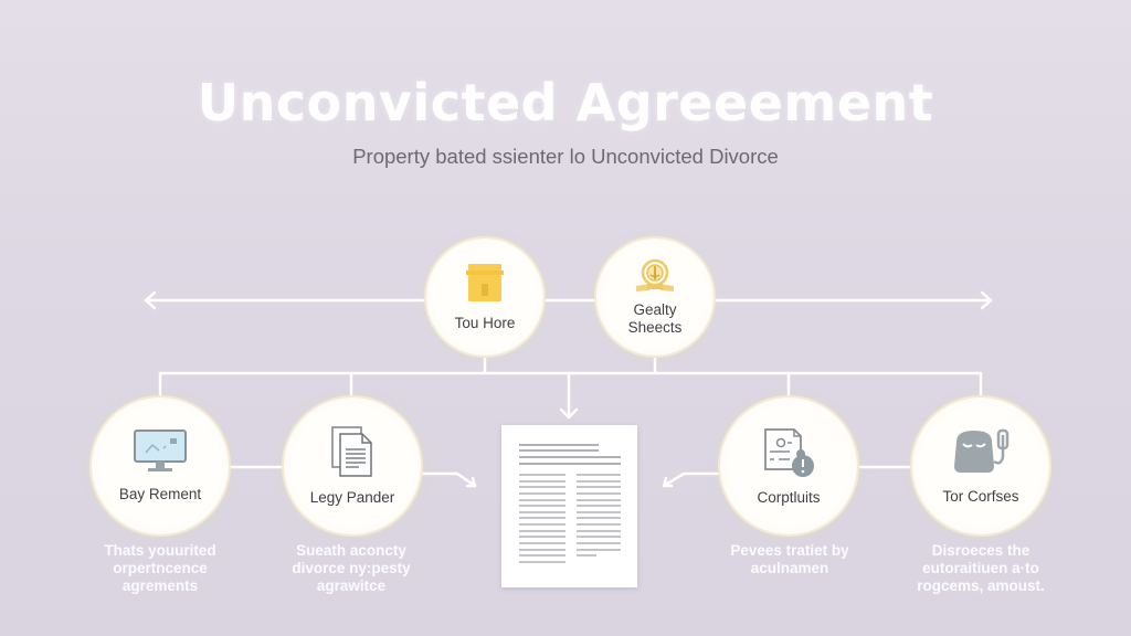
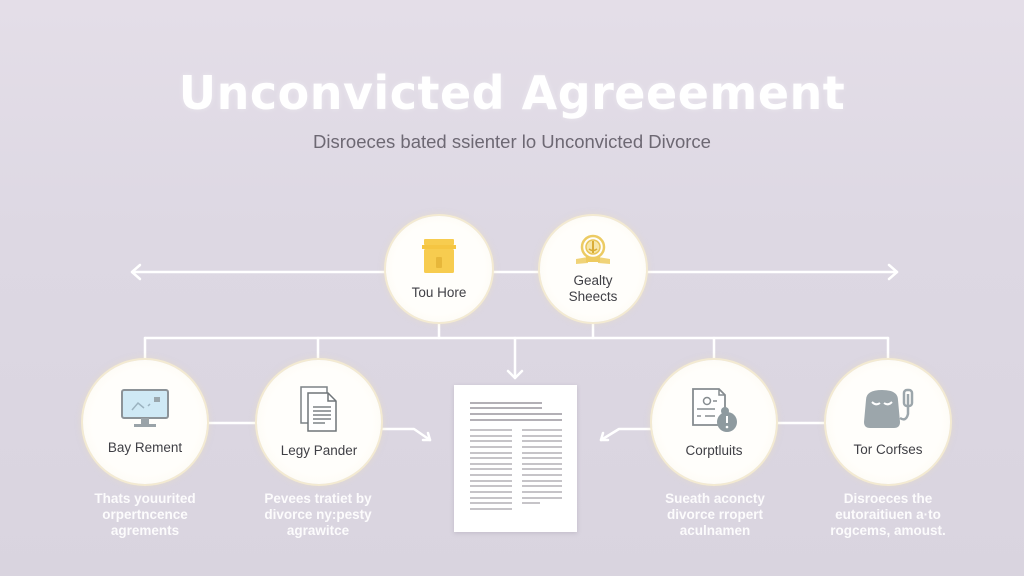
  Unconvicted Agreeement
- Property bated ssienter lo Unconvicted Divorce
+ Disroeces bated ssienter lo Unconvicted Divorce
  Tou Hore
  Gealty
  Sheects
  Bay Rement
  Legy Pander
  Corptluits
  Tor Corfses
  Thats youurited
  orpertncence
  agrements
- Sueath aconcty
+ Pevees tratiet by
  divorce ny:pesty
  agrawitce
- Pevees tratiet by
+ Sueath aconcty
+ divorce rropert
  aculnamen
  Disroeces the
  eutoraitiuen a·to
  rogcems, amoust.
